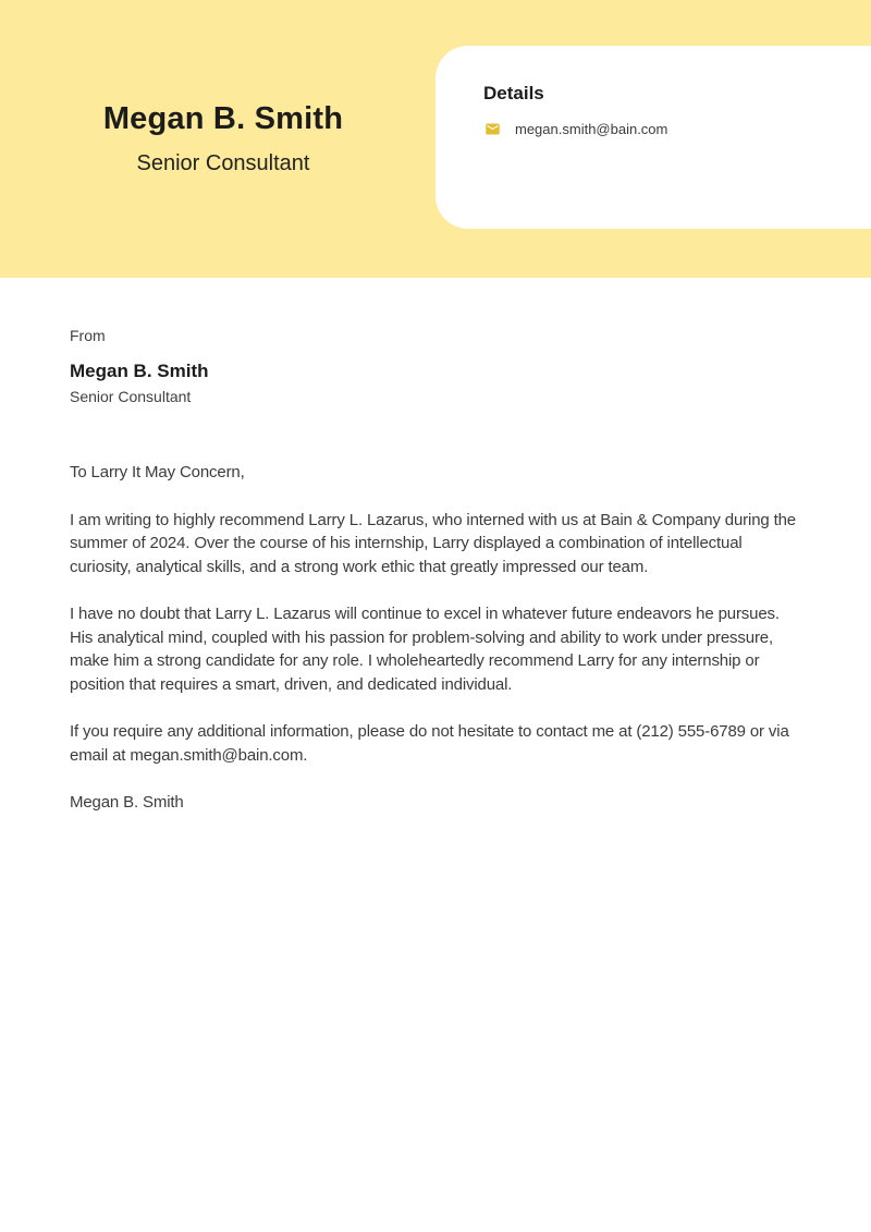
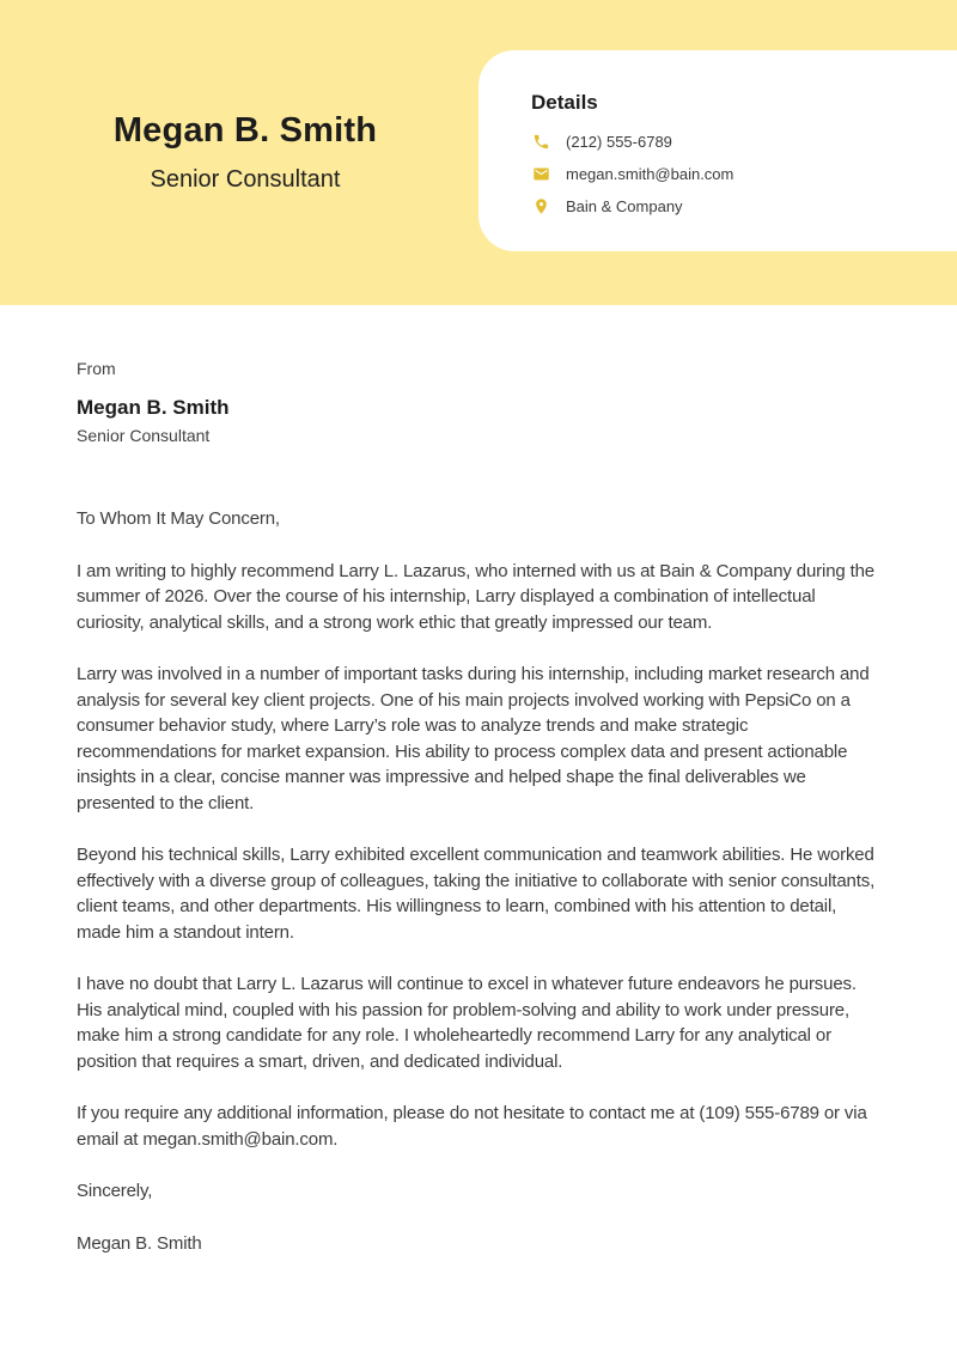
  Megan B. Smith
  Senior Consultant
  Details
+ (212) 555-6789
  megan.smith@bain.com
+ Bain & Company
  From
  Megan B. Smith
  Senior Consultant
- To Larry It May Concern,
+ To Whom It May Concern,
- I am writing to highly recommend Larry L. Lazarus, who interned with us at Bain & Company during the summer of 2024. Over the course of his internship, Larry displayed a combination of intellectual curiosity, analytical skills, and a strong work ethic that greatly impressed our team.
+ I am writing to highly recommend Larry L. Lazarus, who interned with us at Bain & Company during the summer of 2026. Over the course of his internship, Larry displayed a combination of intellectual curiosity, analytical skills, and a strong work ethic that greatly impressed our team.
+ Larry was involved in a number of important tasks during his internship, including market research and analysis for several key client projects. One of his main projects involved working with PepsiCo on a consumer behavior study, where Larry’s role was to analyze trends and make strategic recommendations for market expansion. His ability to process complex data and present actionable insights in a clear, concise manner was impressive and helped shape the final deliverables we presented to the client.
+ Beyond his technical skills, Larry exhibited excellent communication and teamwork abilities. He worked effectively with a diverse group of colleagues, taking the initiative to collaborate with senior consultants, client teams, and other departments. His willingness to learn, combined with his attention to detail, made him a standout intern.
- I have no doubt that Larry L. Lazarus will continue to excel in whatever future endeavors he pursues. His analytical mind, coupled with his passion for problem-solving and ability to work under pressure, make him a strong candidate for any role. I wholeheartedly recommend Larry for any internship or position that requires a smart, driven, and dedicated individual.
+ I have no doubt that Larry L. Lazarus will continue to excel in whatever future endeavors he pursues. His analytical mind, coupled with his passion for problem-solving and ability to work under pressure, make him a strong candidate for any role. I wholeheartedly recommend Larry for any analytical or position that requires a smart, driven, and dedicated individual.
- If you require any additional information, please do not hesitate to contact me at (212) 555-6789 or via email at megan.smith@bain.com.
+ If you require any additional information, please do not hesitate to contact me at (109) 555-6789 or via email at megan.smith@bain.com.
+ Sincerely,
  Megan B. Smith
